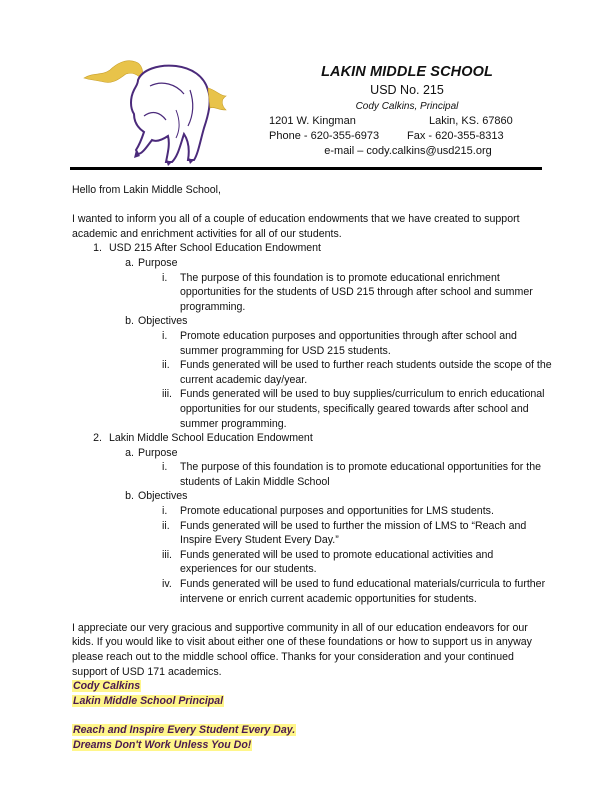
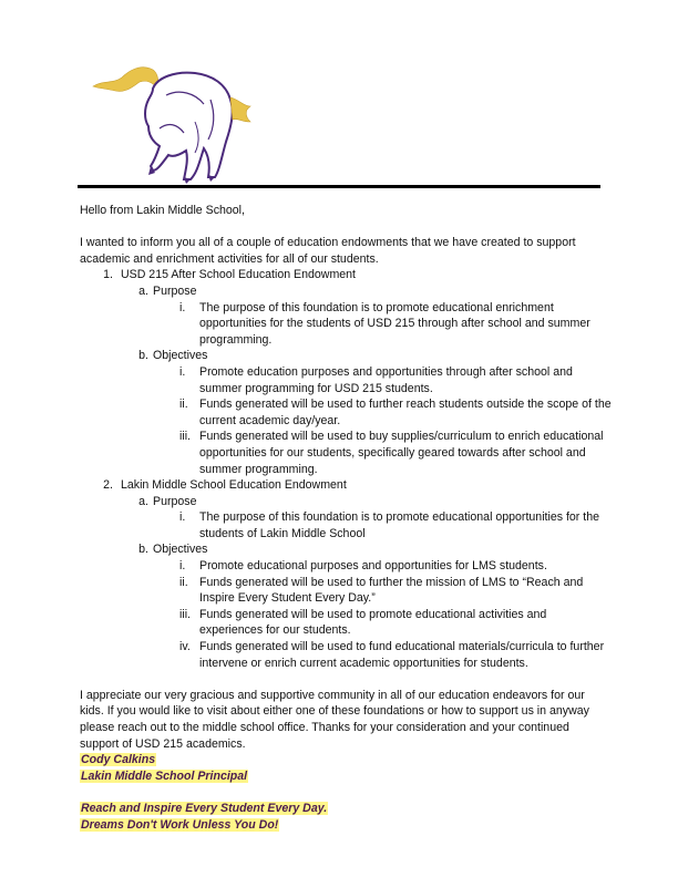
- LAKIN MIDDLE SCHOOL
- USD No. 215
- Cody Calkins, Principal
- 1201 W. Kingman
- Lakin, KS. 67860
- Phone - 620-355-6973
- Fax - 620-355-8313
- e-mail – cody.calkins@usd215.org
  Hello from Lakin Middle School,
  I wanted to inform you all of a couple of education endowments that we have created to support academic and enrichment activities for all of our students.
  1.
  USD 215 After School Education Endowment
  a.
  Purpose
  i.
  The purpose of this foundation is to promote educational enrichment opportunities for the students of USD 215 through after school and summer programming.
  b.
  Objectives
  i.
  Promote education purposes and opportunities through after school and summer programming for USD 215 students.
  ii.
  Funds generated will be used to further reach students outside the scope of the current academic day/year.
  iii.
  Funds generated will be used to buy supplies/curriculum to enrich educational opportunities for our students, specifically geared towards after school and summer programming.
  2.
  Lakin Middle School Education Endowment
  a.
  Purpose
  i.
  The purpose of this foundation is to promote educational opportunities for the students of Lakin Middle School
  b.
  Objectives
  i.
  Promote educational purposes and opportunities for LMS students.
  ii.
  Funds generated will be used to further the mission of LMS to “Reach and Inspire Every Student Every Day.”
  iii.
  Funds generated will be used to promote educational activities and experiences for our students.
  iv.
  Funds generated will be used to fund educational materials/curricula to further intervene or enrich current academic opportunities for students.
- I appreciate our very gracious and supportive community in all of our education endeavors for our kids. If you would like to visit about either one of these foundations or how to support us in anyway please reach out to the middle school office. Thanks for your consideration and your continued support of USD 171 academics.
+ I appreciate our very gracious and supportive community in all of our education endeavors for our kids. If you would like to visit about either one of these foundations or how to support us in anyway please reach out to the middle school office. Thanks for your consideration and your continued support of USD 215 academics.
  Cody Calkins
  Lakin Middle School Principal
  Reach and Inspire Every Student Every Day.
  Dreams Don't Work Unless You Do!
